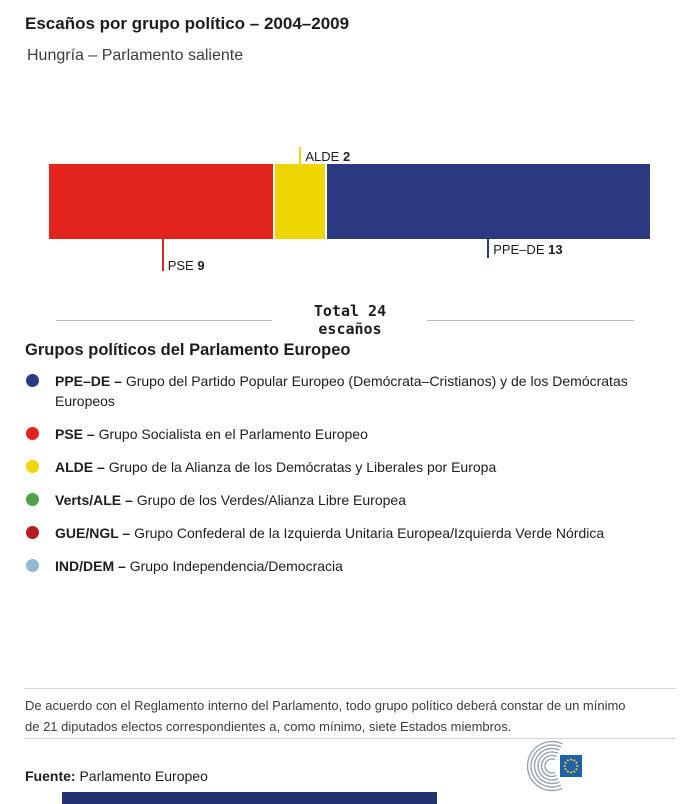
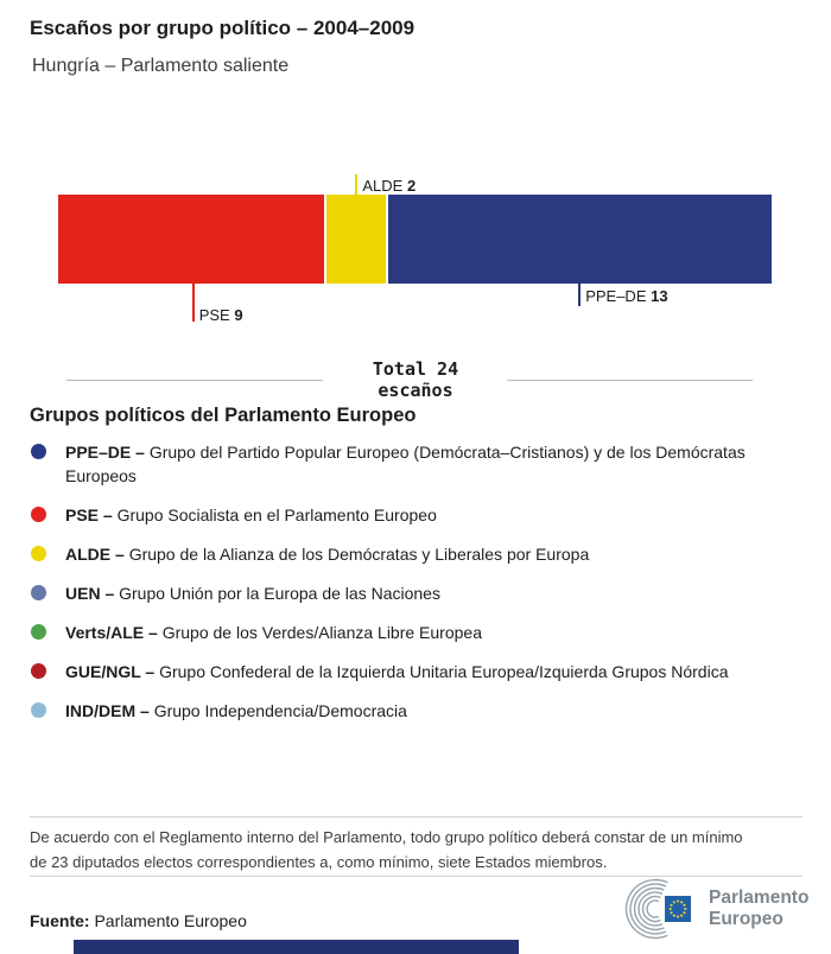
  Escaños por grupo político – 2004–2009
  Hungría – Parlamento saliente
  PSE 9
  ALDE 2
  PPE–DE 13
  Total 24
  escaños
  Grupos políticos del Parlamento Europeo
  PPE–DE – Grupo del Partido Popular Europeo (Demócrata–Cristianos) y de los Demócratas Europeos
  PSE – Grupo Socialista en el Parlamento Europeo
  ALDE – Grupo de la Alianza de los Demócratas y Liberales por Europa
+ UEN – Grupo Unión por la Europa de las Naciones
  Verts/ALE – Grupo de los Verdes/Alianza Libre Europea
- GUE/NGL – Grupo Confederal de la Izquierda Unitaria Europea/Izquierda Verde Nórdica
+ GUE/NGL – Grupo Confederal de la Izquierda Unitaria Europea/Izquierda Grupos Nórdica
  IND/DEM – Grupo Independencia/Democracia
- De acuerdo con el Reglamento interno del Parlamento, todo grupo político deberá constar de un mínimo de 21 diputados electos correspondientes a, como mínimo, siete Estados miembros.
+ De acuerdo con el Reglamento interno del Parlamento, todo grupo político deberá constar de un mínimo de 23 diputados electos correspondientes a, como mínimo, siete Estados miembros.
  Fuente: Parlamento Europeo
+ Parlamento
+ Europeo
